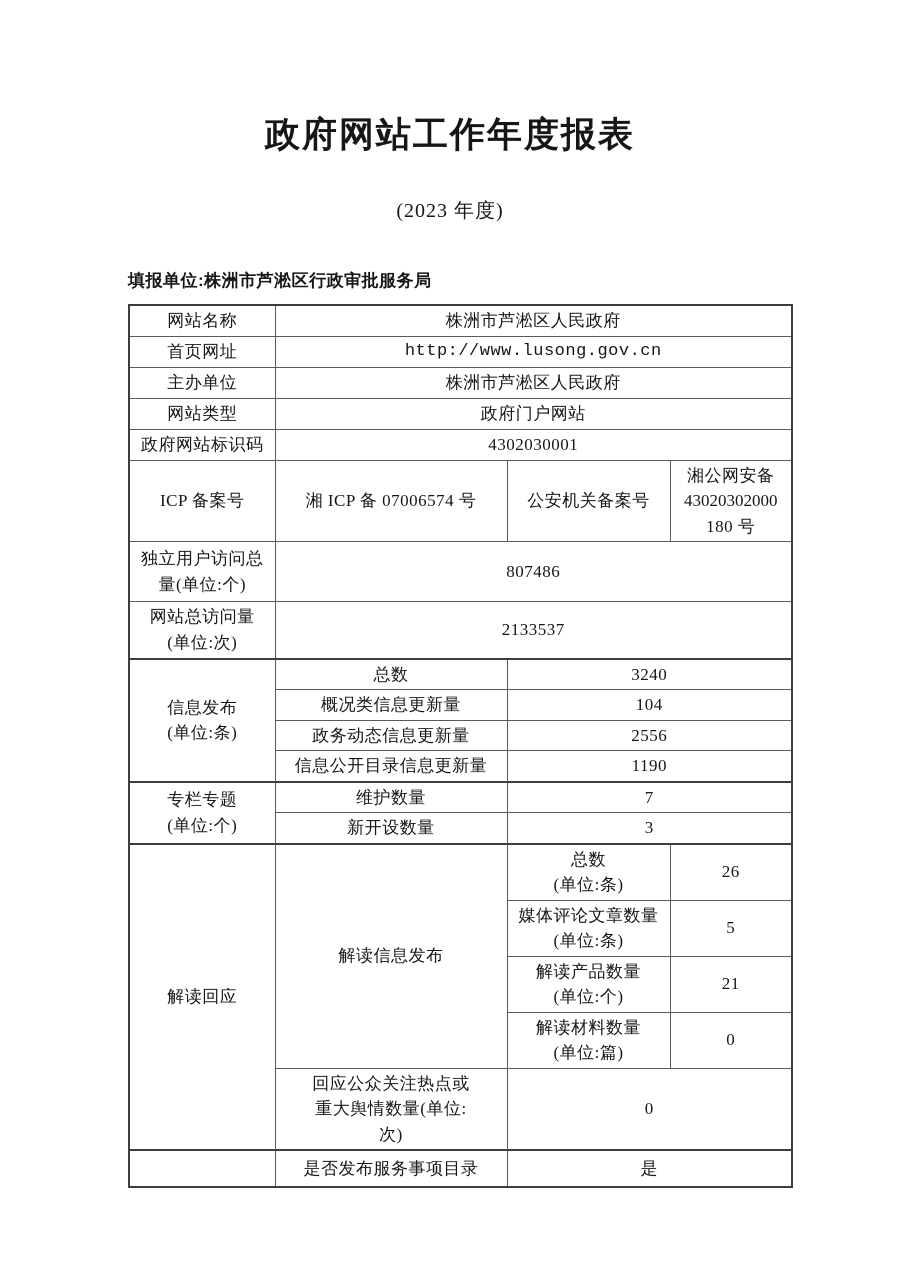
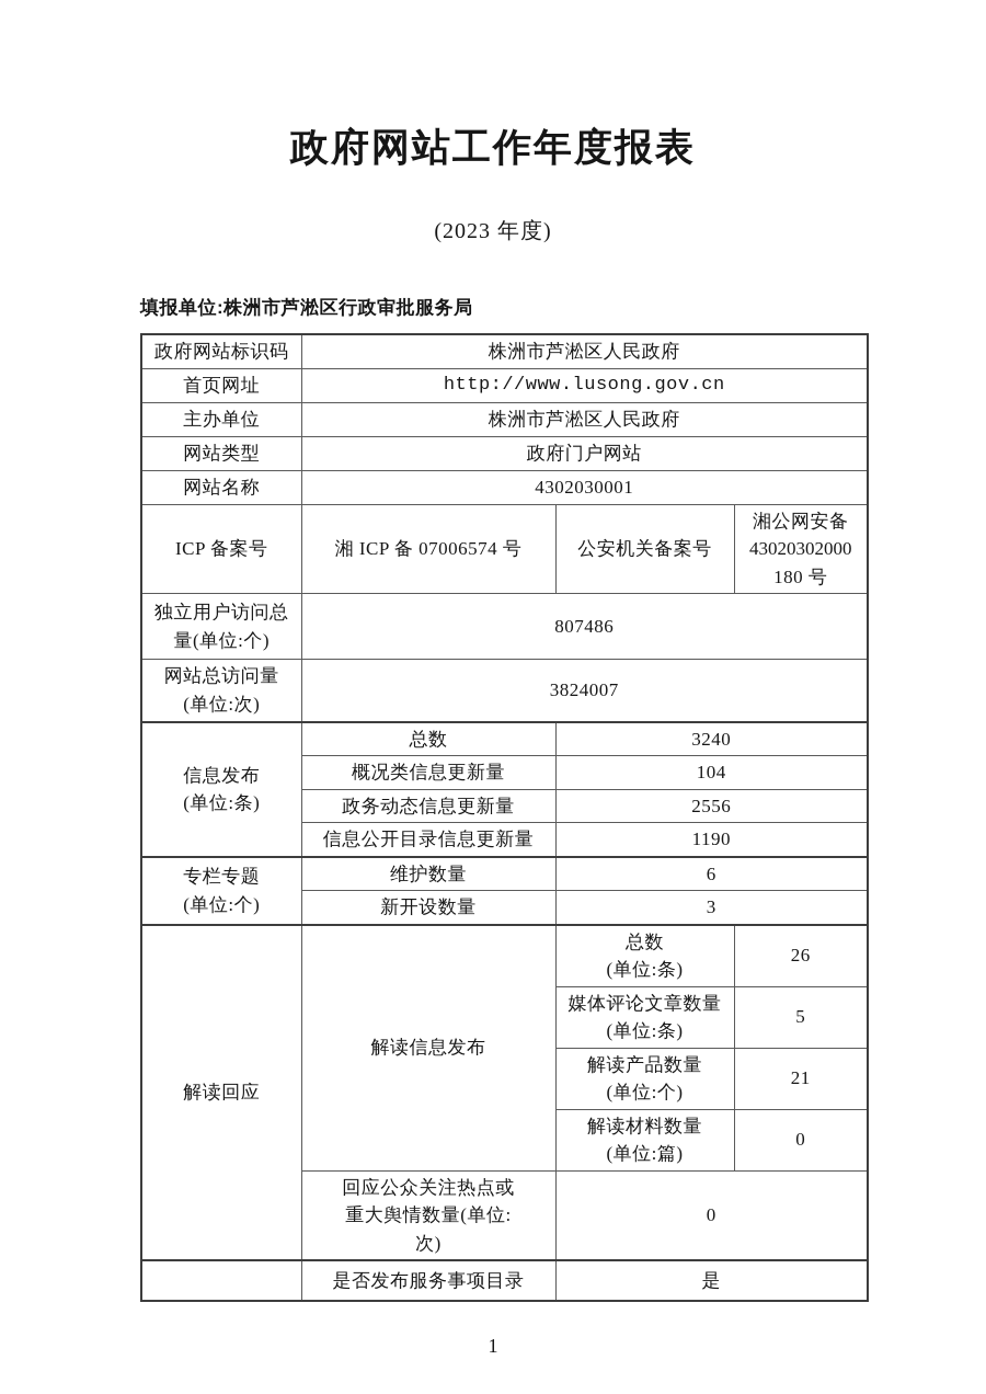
  政府网站工作年度报表
  (2023 年度)
  填报单位:株洲市芦淞区行政审批服务局
- 网站名称	株洲市芦淞区人民政府
+ 政府网站标识码	株洲市芦淞区人民政府
  首页网址	http://www.lusong.gov.cn
  主办单位	株洲市芦淞区人民政府
  网站类型	政府门户网站
- 政府网站标识码	4302030001
+ 网站名称	4302030001
  ICP 备案号	湘 ICP 备 07006574 号	公安机关备案号	湘公网安备 43020302000 180 号
  独立用户访问总 量(单位:个)	807486
- 网站总访问量 (单位:次)	2133537
+ 网站总访问量 (单位:次)	3824007
  信息发布 (单位:条)	总数	3240
  概况类信息更新量	104
  政务动态信息更新量	2556
  信息公开目录信息更新量	1190
- 专栏专题 (单位:个)	维护数量	7
+ 专栏专题 (单位:个)	维护数量	6
  新开设数量	3
  解读回应	解读信息发布	总数 (单位:条)	26
  媒体评论文章数量 (单位:条)	5
  解读产品数量 (单位:个)	21
  解读材料数量 (单位:篇)	0
  回应公众关注热点或 重大舆情数量(单位: 次)	0
  	是否发布服务事项目录	是
+ 1
